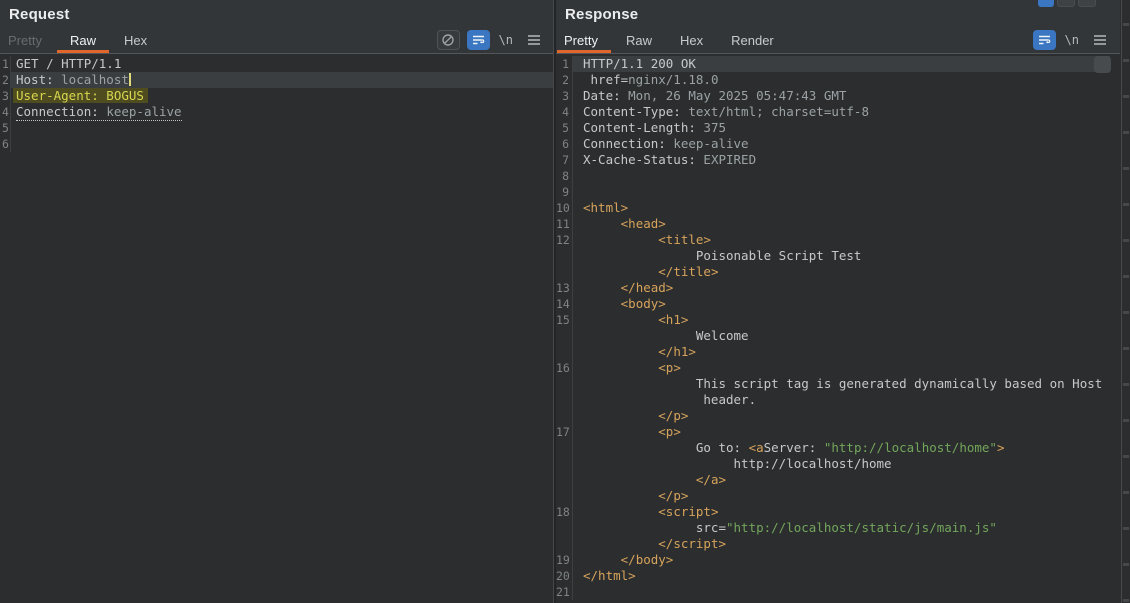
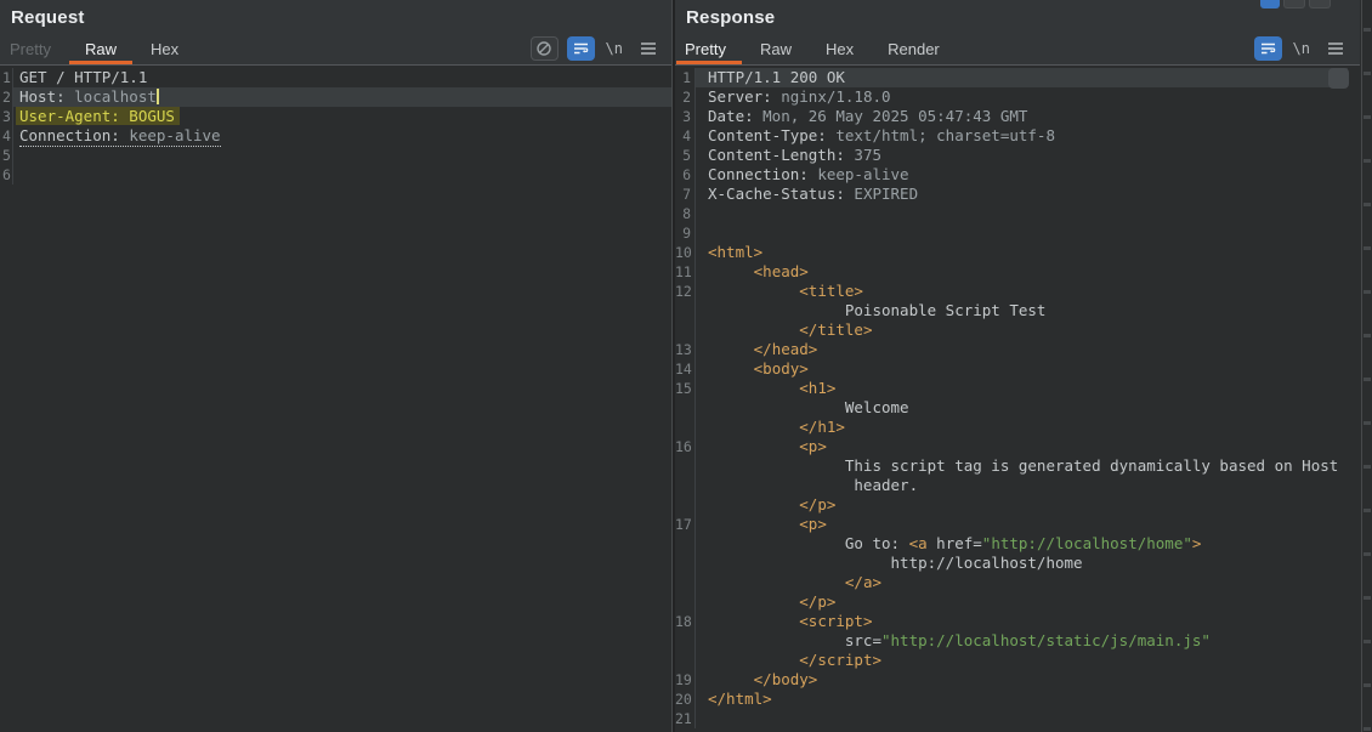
  Request
  Pretty
  Raw
  Hex
  \n
  1
  GET / HTTP/1.1
  2
  Host: localhost
  3
  User-Agent: BOGUS
  4
  Connection: keep-alive
  5
  6
  Response
  Pretty
  Raw
  Hex
  Render
  \n
  1
  HTTP/1.1 200 OK
  2
- href=nginx/1.18.0
+ Server: nginx/1.18.0
  3
  Date: Mon, 26 May 2025 05:47:43 GMT
  4
  Content-Type: text/html; charset=utf-8
  5
  Content-Length: 375
  6
  Connection: keep-alive
  7
  X-Cache-Status: EXPIRED
  8
  9
  10
  <html>
  11
  <head>
  12
  <title>
  Poisonable Script Test
  </title>
  13
  </head>
  14
  <body>
  15
  <h1>
  Welcome
  </h1>
  16
  <p>
  This script tag is generated dynamically based on Host
  header.
  </p>
  17
  <p>
- Go to: <aServer: "http://localhost/home">
+ Go to: <a href="http://localhost/home">
  http://localhost/home
  </a>
  </p>
  18
  <script>
  src="http://localhost/static/js/main.js"
  </script>
  19
  </body>
  20
  </html>
  21
